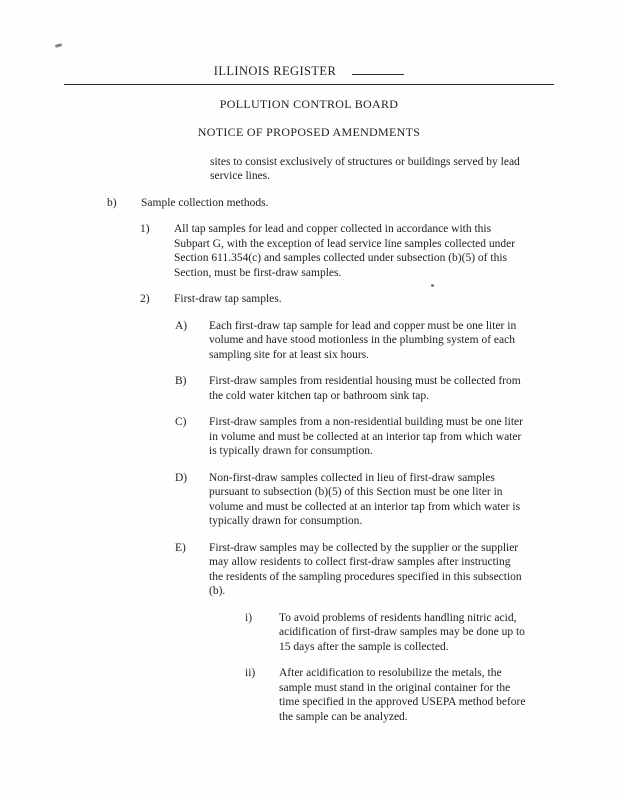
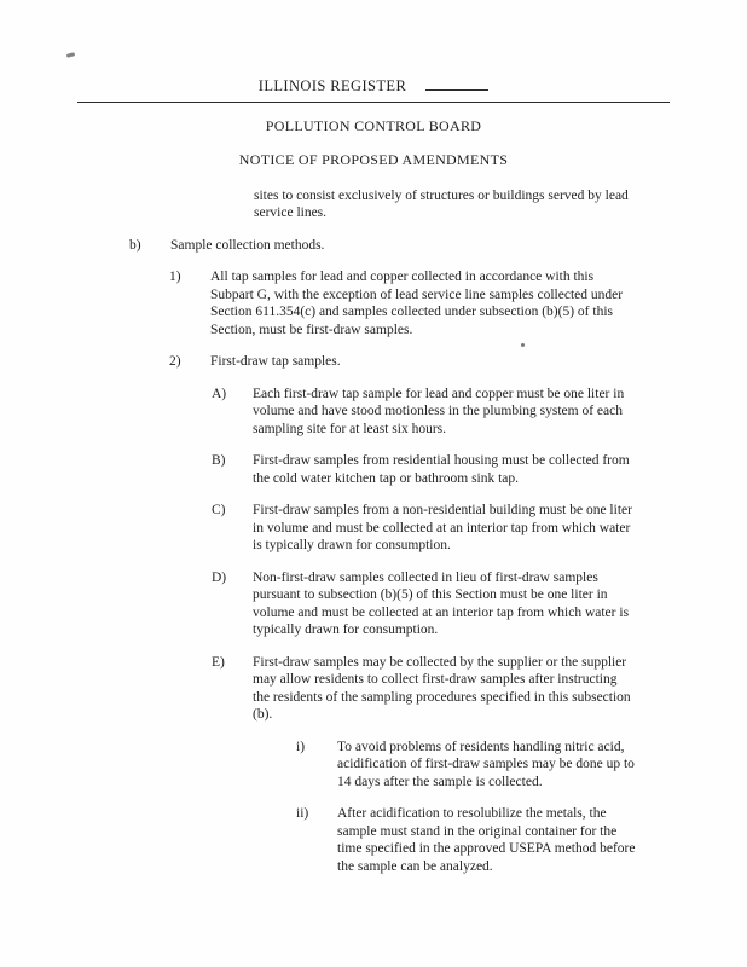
  ILLINOIS REGISTER
  POLLUTION CONTROL BOARD
  NOTICE OF PROPOSED AMENDMENTS
  sites to consist exclusively of structures or buildings served by lead service lines.
  b)
  Sample collection methods.
  1)
  All tap samples for lead and copper collected in accordance with this Subpart G, with the exception of lead service line samples collected under Section 611.354(c) and samples collected under subsection (b)(5) of this Section, must be first-draw samples.
  2)
  First-draw tap samples.
  A)
  Each first-draw tap sample for lead and copper must be one liter in volume and have stood motionless in the plumbing system of each sampling site for at least six hours.
  B)
  First-draw samples from residential housing must be collected from the cold water kitchen tap or bathroom sink tap.
  C)
  First-draw samples from a non-residential building must be one liter in volume and must be collected at an interior tap from which water is typically drawn for consumption.
  D)
  Non-first-draw samples collected in lieu of first-draw samples pursuant to subsection (b)(5) of this Section must be one liter in volume and must be collected at an interior tap from which water is typically drawn for consumption.
  E)
  First-draw samples may be collected by the supplier or the supplier may allow residents to collect first-draw samples after instructing the residents of the sampling procedures specified in this subsection (b).
  i)
- To avoid problems of residents handling nitric acid, acidification of first-draw samples may be done up to 15 days after the sample is collected.
+ To avoid problems of residents handling nitric acid, acidification of first-draw samples may be done up to 14 days after the sample is collected.
  ii)
  After acidification to resolubilize the metals, the sample must stand in the original container for the time specified in the approved USEPA method before the sample can be analyzed.
